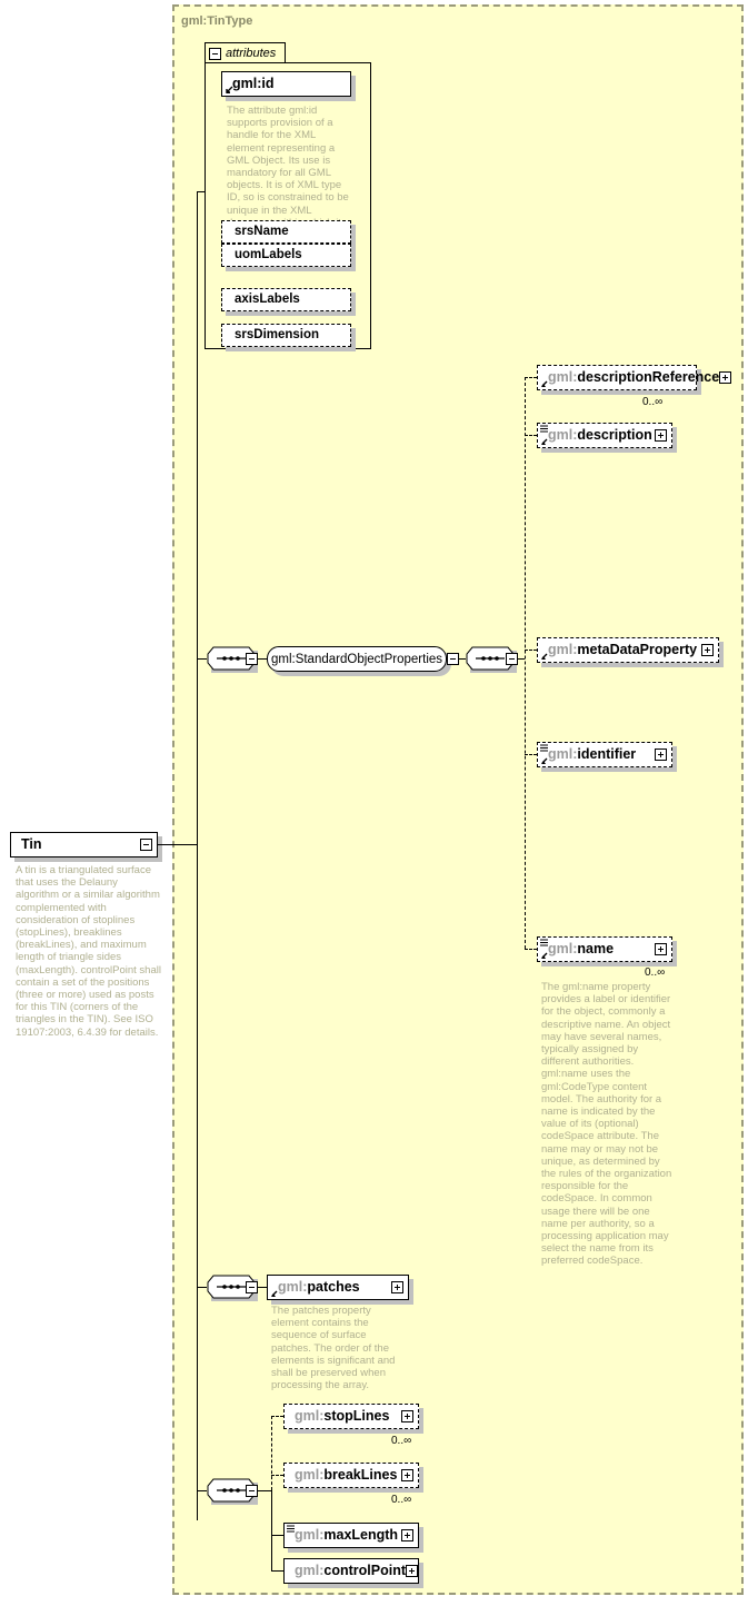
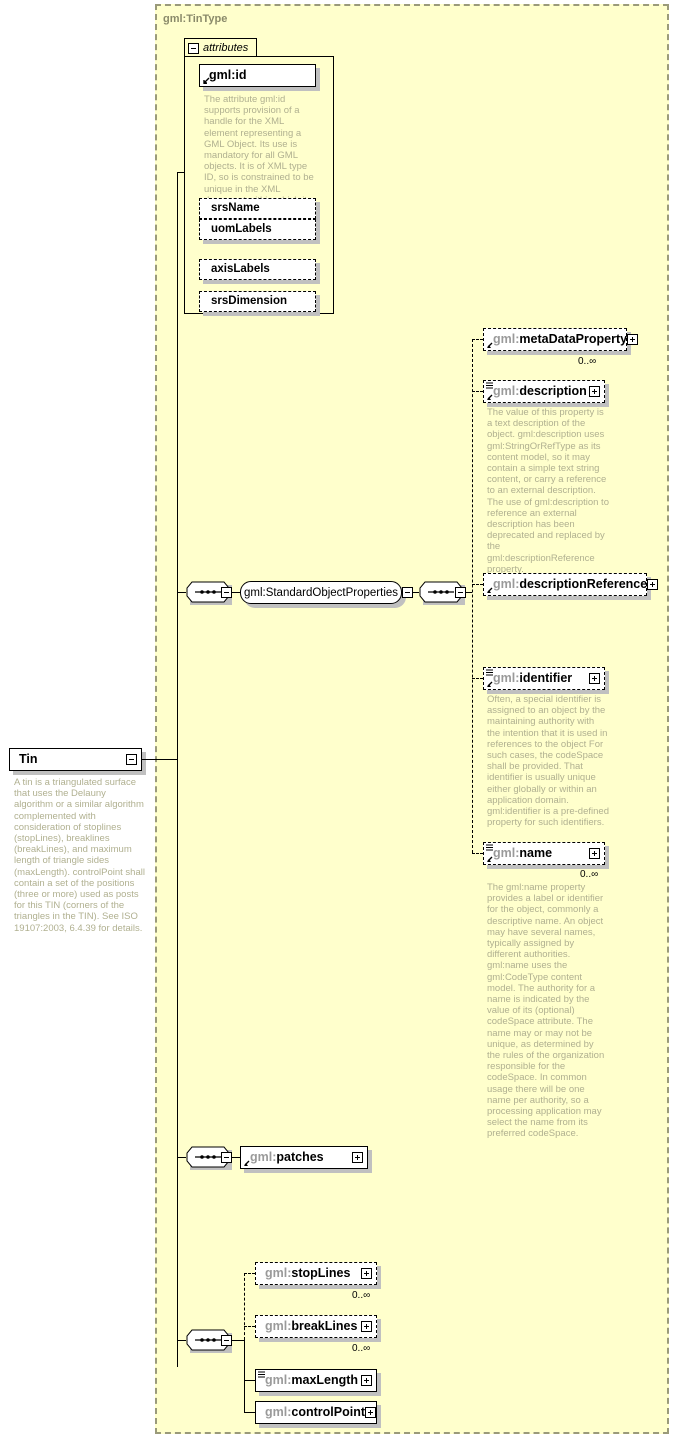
  gml:TinType
  attributes
  gml:id
  The attribute gml:id supports provision of a handle for the XML element representing a GML Object. Its use is mandatory for all GML objects. It is of XML type ID, so is constrained to be unique in the XML
  srsName
  uomLabels
  axisLabels
  srsDimension
  Tin
  A tin is a triangulated surface that uses the Delauny algorithm or a similar algorithm complemented with consideration of stoplines (stopLines), breaklines (breakLines), and maximum length of triangle sides (maxLength). controlPoint shall contain a set of the positions (three or more) used as posts for this TIN (corners of the triangles in the TIN). See ISO 19107:2003, 6.4.39 for details.
  gml:StandardObjectProperties
- gml:descriptionReference
+ gml:metaDataProperty
  0..∞
  gml:description
+ The value of this property is a text description of the object. gml:description uses gml:StringOrRefType as its content model, so it may contain a simple text string content, or carry a reference to an external description. The use of gml:description to reference an external description has been deprecated and replaced by the gml:descriptionReference property.
- gml:metaDataProperty
+ gml:descriptionReference
  gml:identifier
+ Often, a special identifier is assigned to an object by the maintaining authority with the intention that it is used in references to the object For such cases, the codeSpace shall be provided. That identifier is usually unique either globally or within an application domain. gml:identifier is a pre-defined property for such identifiers.
  gml:name
  0..∞
  The gml:name property provides a label or identifier for the object, commonly a descriptive name. An object may have several names, typically assigned by different authorities. gml:name uses the gml:CodeType content model. The authority for a name is indicated by the value of its (optional) codeSpace attribute. The name may or may not be unique, as determined by the rules of the organization responsible for the codeSpace. In common usage there will be one name per authority, so a processing application may select the name from its preferred codeSpace.
  gml:patches
- The patches property element contains the sequence of surface patches. The order of the elements is significant and shall be preserved when processing the array.
  gml:stopLines
  0..∞
  gml:breakLines
  0..∞
  gml:maxLength
  gml:controlPoint
